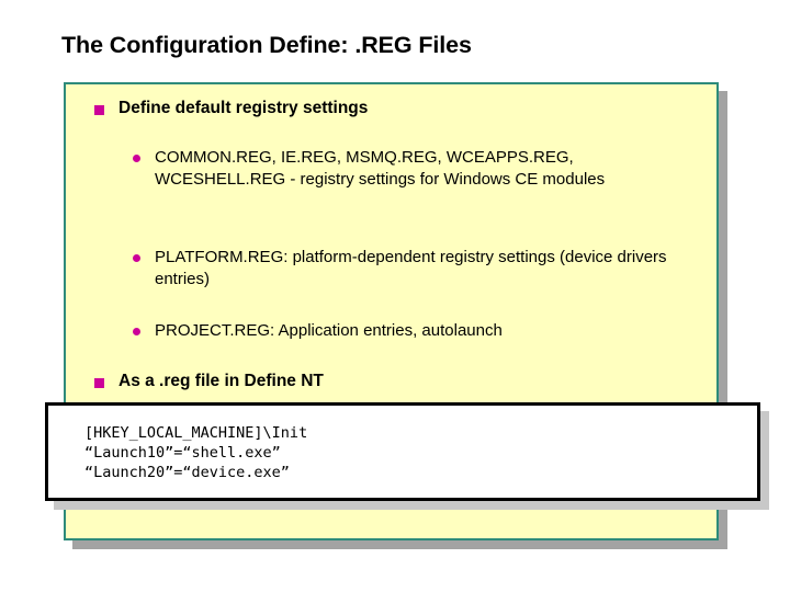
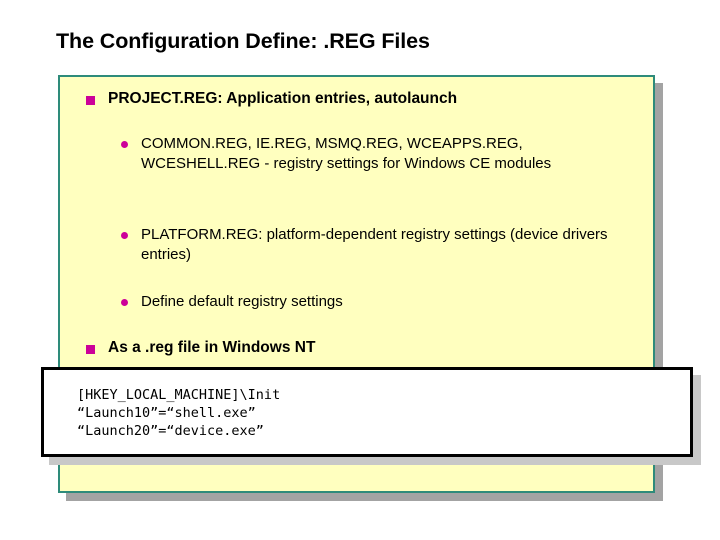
  The Configuration Define: .REG Files
- Define default registry settings
+ PROJECT.REG: Application entries, autolaunch
  COMMON.REG, IE.REG, MSMQ.REG, WCEAPPS.REG, WCESHELL.REG - registry settings for Windows CE modules
  PLATFORM.REG: platform-dependent registry settings (device drivers entries)
- PROJECT.REG: Application entries, autolaunch
+ Define default registry settings
- As a .reg file in Define NT
+ As a .reg file in Windows NT
  [HKEY_LOCAL_MACHINE]\Init
  “Launch10”=“shell.exe”
  “Launch20”=“device.exe”
